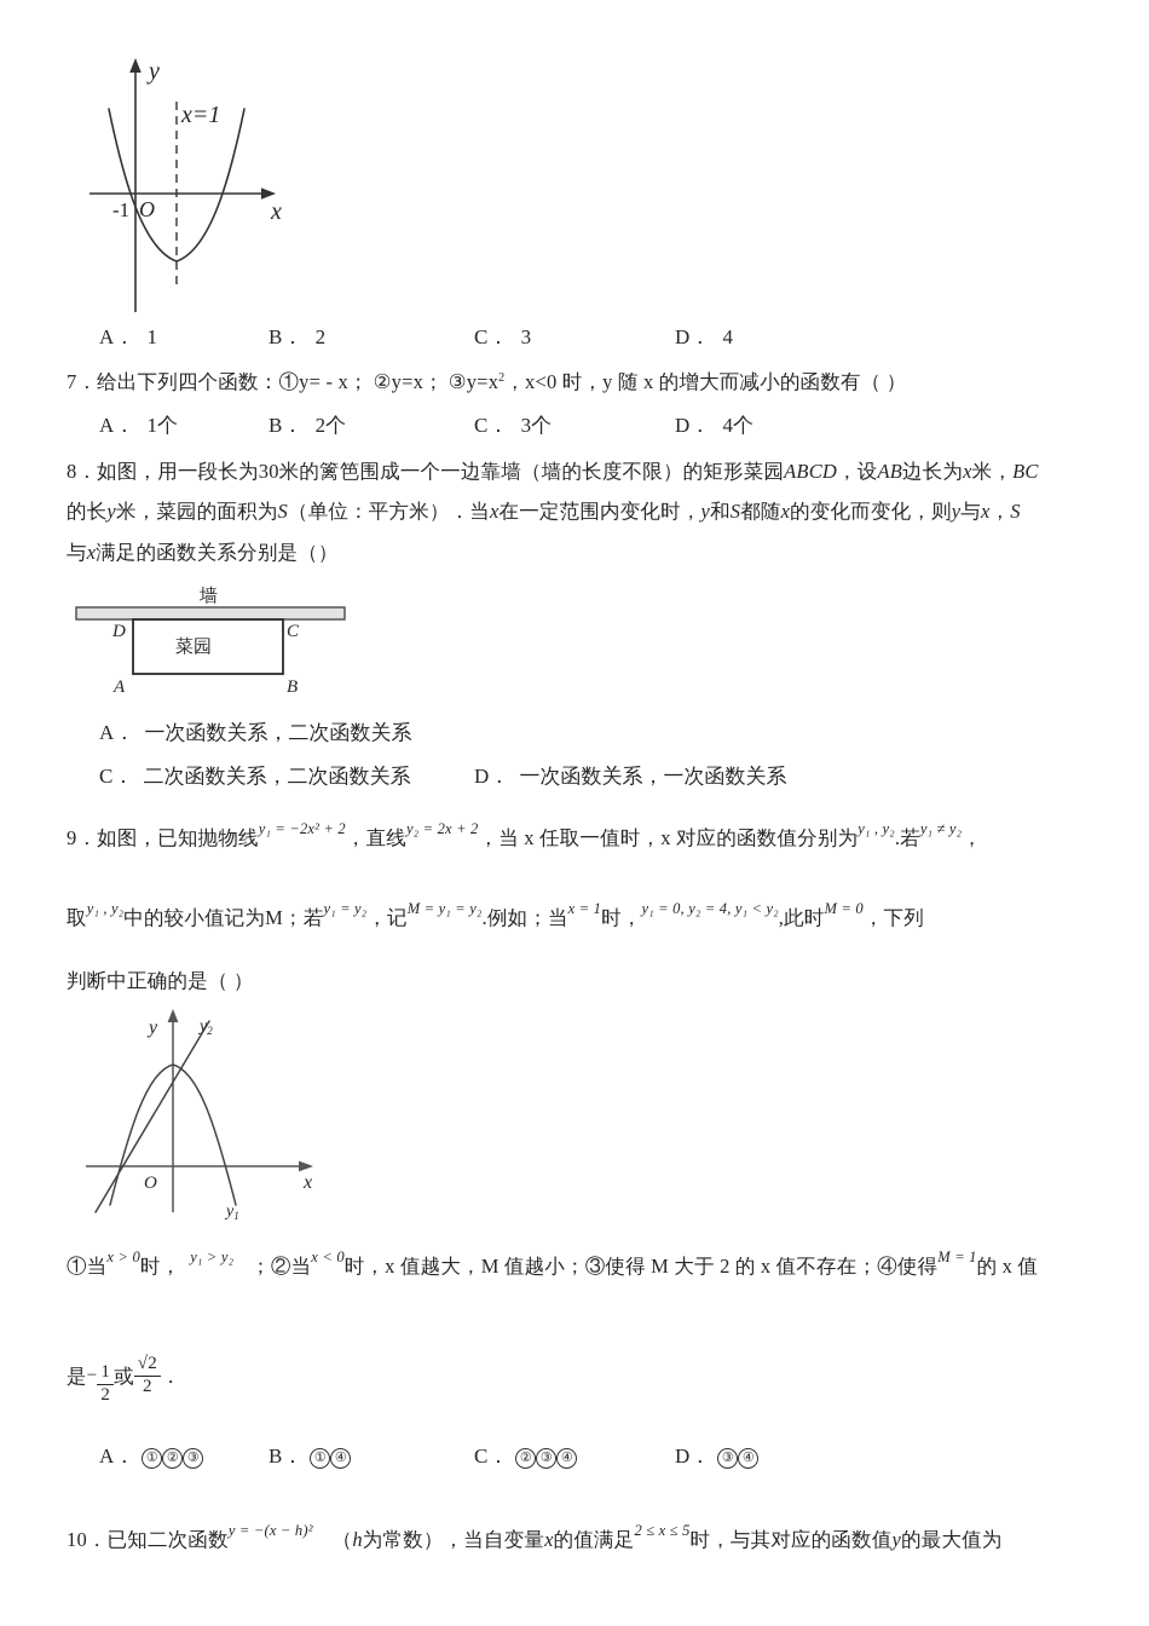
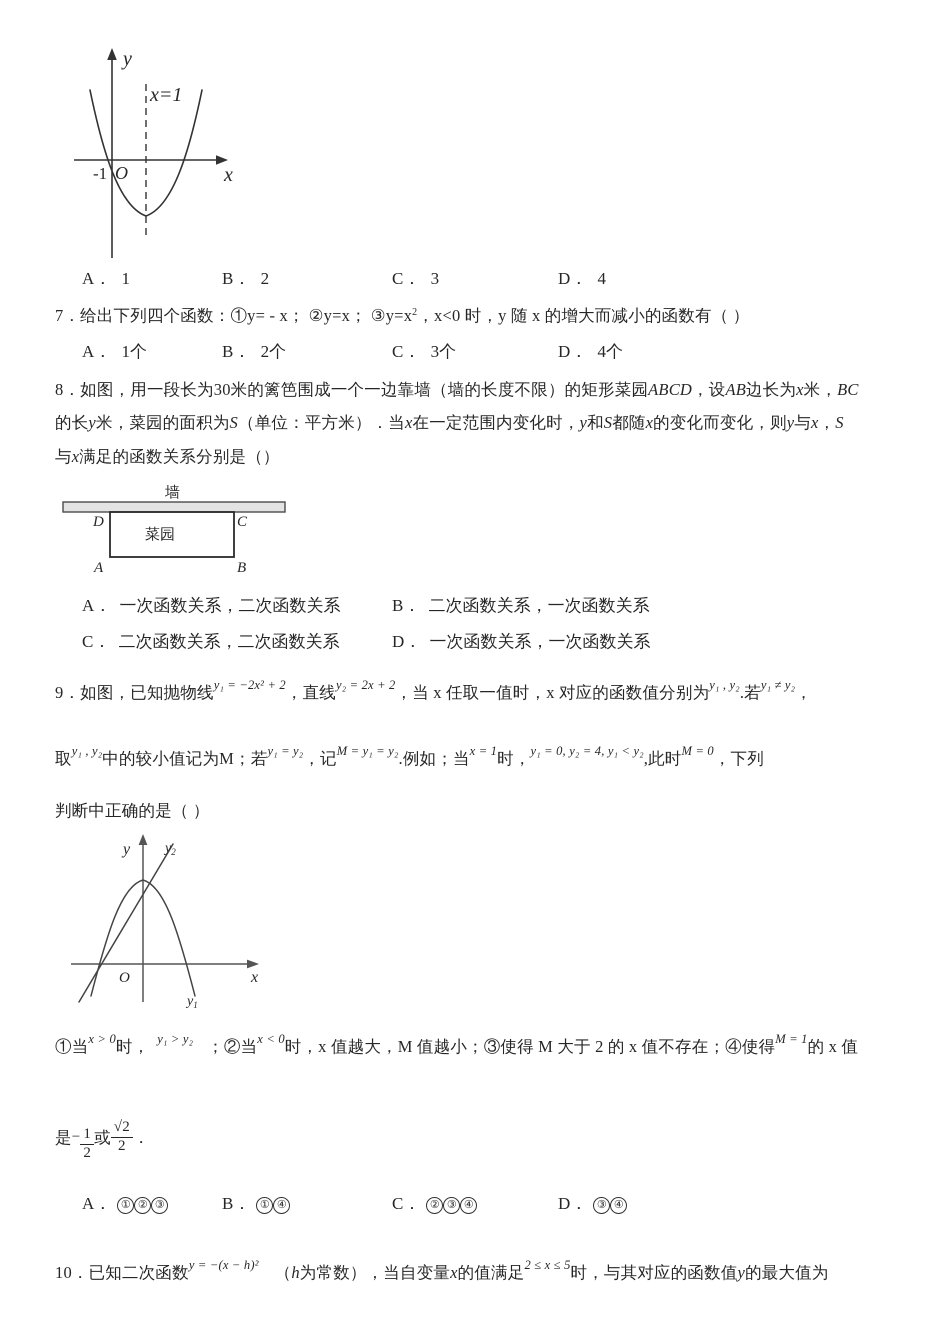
  y
  x
  -1
  O
  x=1
  A． 1
  B． 2
  C． 3
  D． 4
  7．给出下列四个函数：①y= - x； ②y=x； ③y=x2，x<0 时，y 随 x 的增大而减小的函数有（ ）
  A． 1个
  B． 2个
  C． 3个
  D． 4个
  8．如图，用一段长为30米的篱笆围成一个一边靠墙（墙的长度不限）的矩形菜园ABCD，设AB边长为x米，BC
  的长y米，菜园的面积为S（单位：平方米）．当x在一定范围内变化时，y和S都随x的变化而变化，则y与x，S
  与x满足的函数关系分别是（）
  墙
  菜园
  D
  C
  A
  B
  A． 一次函数关系，二次函数关系
+ B． 二次函数关系，一次函数关系
  C． 二次函数关系，二次函数关系
  D． 一次函数关系，一次函数关系
  9．如图，已知抛物线y₁ = −2x² + 2，直线y₂ = 2x + 2，当 x 任取一值时，x 对应的函数值分别为y₁ , y₂.若y₁ ≠ y₂，
  取y₁ , y₂中的较小值记为M；若y₁ = y₂，记M = y₁ = y₂.例如；当x = 1时，y₁ = 0, y₂ = 4, y₁ < y₂,此时M = 0，下列
  判断中正确的是（ ）
  y
  x
  O
  y2
  y1
  ①当x > 0时， y₁ > y₂；②当x < 0时，x 值越大，M 值越小；③使得 M 大于 2 的 x 值不存在；④使得M = 1的 x 值
  是−
  1
  2
  或
  √2
  2
  ．
  A． ① ② ③
  B． ① ④
  C． ② ③ ④
  D． ③ ④
  10．已知二次函数y = −(x − h)²（h为常数），当自变量x的值满足2 ≤ x ≤ 5时，与其对应的函数值y的最大值为
